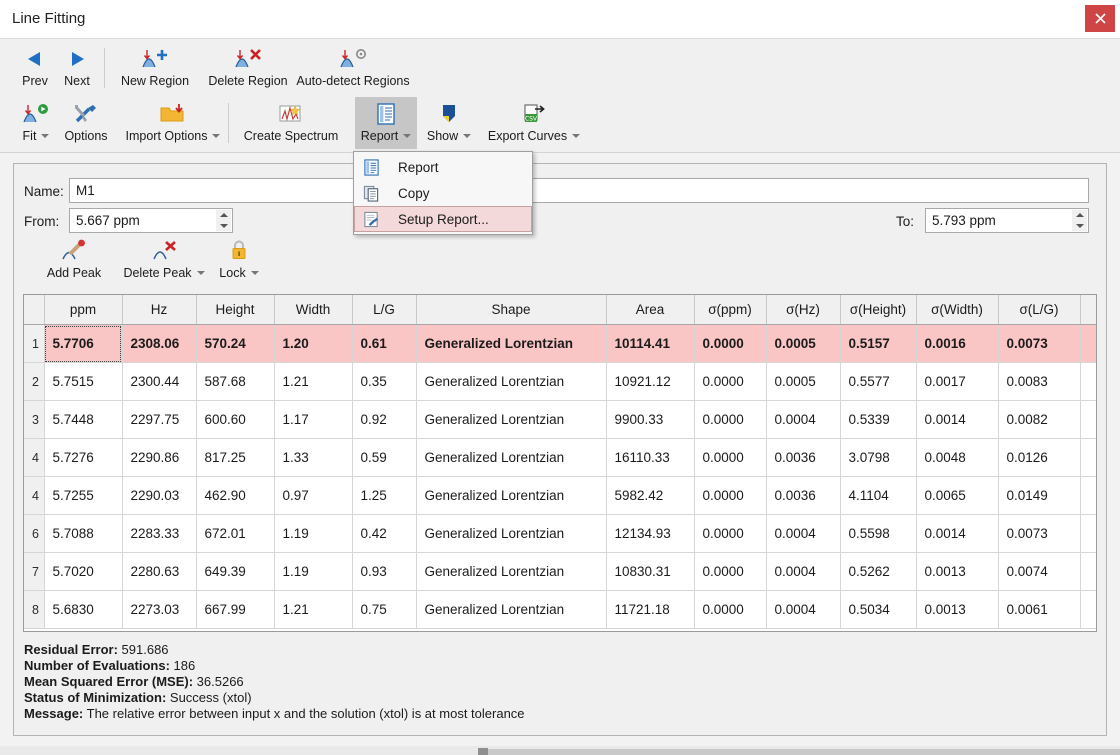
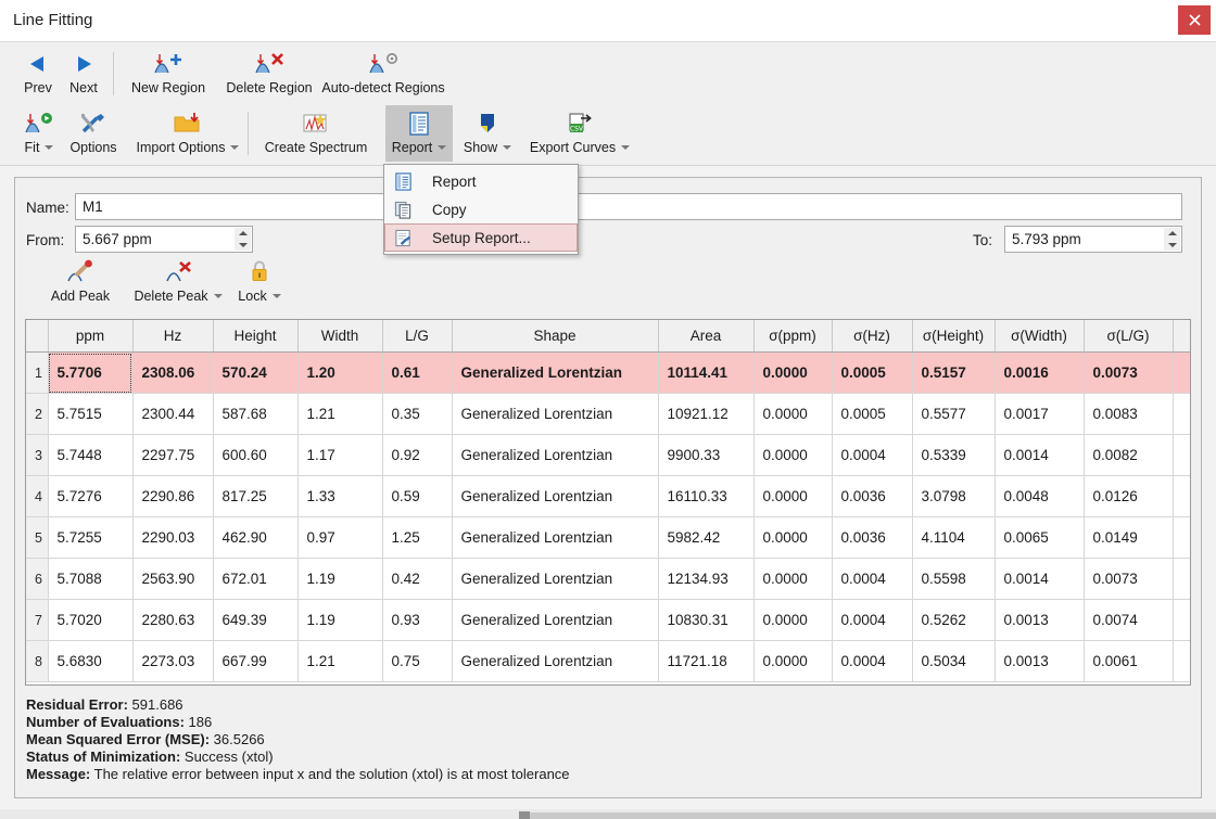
  Line Fitting
  Prev
  Next
  New Region
  Delete Region
  Auto-detect Regions
  Fit
  Options
  Import Options
  Create Spectrum
  Report
  Show
  Export Curves
  Name:
  M1
  From:
  5.667 ppm
  To:
  5.793 ppm
  Add Peak
  Delete Peak
  Lock
  	ppm	Hz	Height	Width	L/G	Shape	Area	σ(ppm)	σ(Hz)	σ(Height)	σ(Width)	σ(L/G)
  1	5.7706	2308.06	570.24	1.20	0.61	Generalized Lorentzian	10114.41	0.0000	0.0005	0.5157	0.0016	0.0073
  2	5.7515	2300.44	587.68	1.21	0.35	Generalized Lorentzian	10921.12	0.0000	0.0005	0.5577	0.0017	0.0083
  3	5.7448	2297.75	600.60	1.17	0.92	Generalized Lorentzian	9900.33	0.0000	0.0004	0.5339	0.0014	0.0082
  4	5.7276	2290.86	817.25	1.33	0.59	Generalized Lorentzian	16110.33	0.0000	0.0036	3.0798	0.0048	0.0126
- 4	5.7255	2290.03	462.90	0.97	1.25	Generalized Lorentzian	5982.42	0.0000	0.0036	4.1104	0.0065	0.0149
+ 5	5.7255	2290.03	462.90	0.97	1.25	Generalized Lorentzian	5982.42	0.0000	0.0036	4.1104	0.0065	0.0149
- 6	5.7088	2283.33	672.01	1.19	0.42	Generalized Lorentzian	12134.93	0.0000	0.0004	0.5598	0.0014	0.0073
+ 6	5.7088	2563.90	672.01	1.19	0.42	Generalized Lorentzian	12134.93	0.0000	0.0004	0.5598	0.0014	0.0073
  7	5.7020	2280.63	649.39	1.19	0.93	Generalized Lorentzian	10830.31	0.0000	0.0004	0.5262	0.0013	0.0074
  8	5.6830	2273.03	667.99	1.21	0.75	Generalized Lorentzian	11721.18	0.0000	0.0004	0.5034	0.0013	0.0061
  Residual Error: 591.686
  Number of Evaluations: 186
  Mean Squared Error (MSE): 36.5266
  Status of Minimization: Success (xtol)
  Message: The relative error between input x and the solution (xtol) is at most tolerance
  Report
  Copy
  Setup Report...
